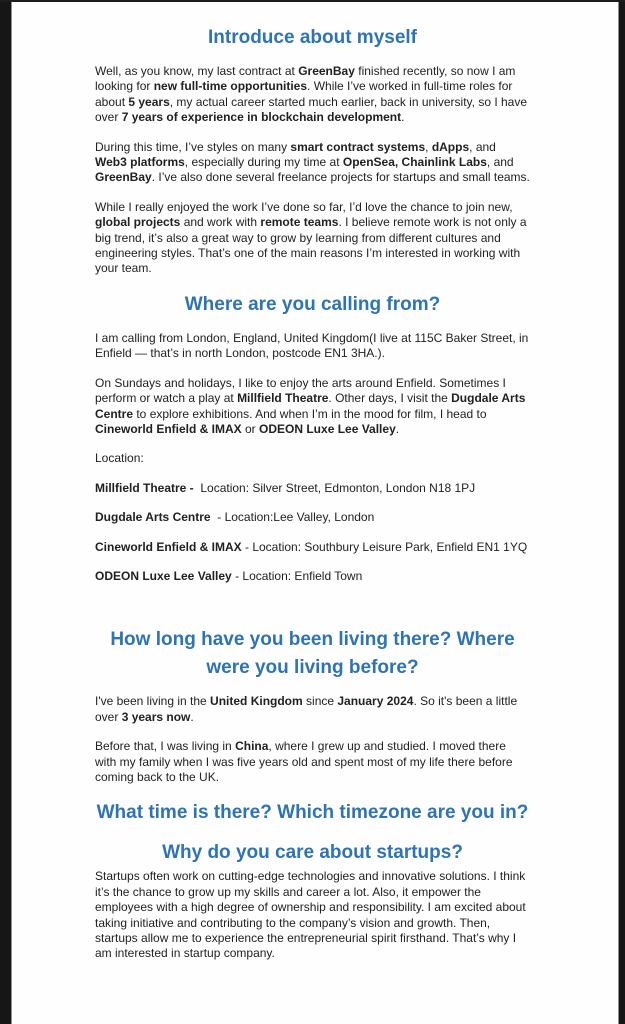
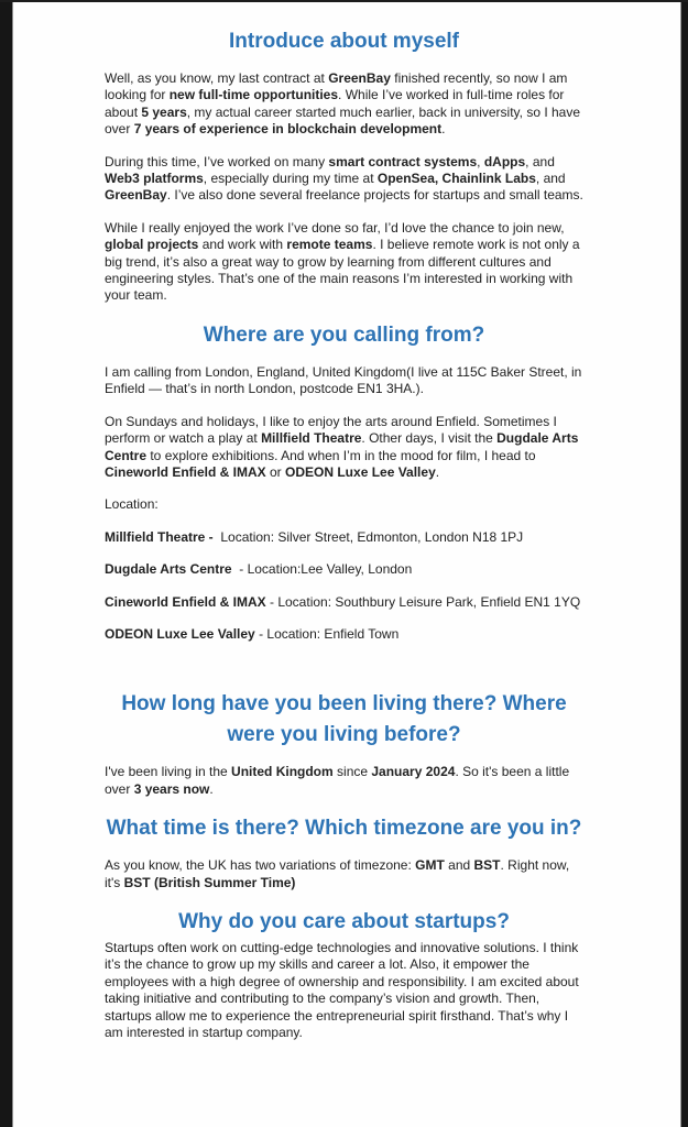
  Introduce about myself
  Well, as you know, my last contract at GreenBay finished recently, so now I am looking for new full-time opportunities. While I’ve worked in full-time roles for about 5 years, my actual career started much earlier, back in university, so I have over 7 years of experience in blockchain development.
- During this time, I’ve styles on many smart contract systems, dApps, and Web3 platforms, especially during my time at OpenSea, Chainlink Labs, and GreenBay. I’ve also done several freelance projects for startups and small teams.
+ During this time, I’ve worked on many smart contract systems, dApps, and Web3 platforms, especially during my time at OpenSea, Chainlink Labs, and GreenBay. I’ve also done several freelance projects for startups and small teams.
  While I really enjoyed the work I’ve done so far, I’d love the chance to join new, global projects and work with remote teams. I believe remote work is not only a big trend, it’s also a great way to grow by learning from different cultures and engineering styles. That’s one of the main reasons I’m interested in working with your team.
  Where are you calling from?
  I am calling from London, England, United Kingdom(I live at 115C Baker Street, in Enfield — that’s in north London, postcode EN1 3HA.).
  On Sundays and holidays, I like to enjoy the arts around Enfield. Sometimes I perform or watch a play at Millfield Theatre. Other days, I visit the Dugdale Arts Centre to explore exhibitions. And when I’m in the mood for film, I head to Cineworld Enfield & IMAX or ODEON Luxe Lee Valley.
  Location:
  Millfield Theatre - Location: Silver Street, Edmonton, London N18 1PJ
  Dugdale Arts Centre - Location:Lee Valley, London
  Cineworld Enfield & IMAX - Location: Southbury Leisure Park, Enfield EN1 1YQ
  ODEON Luxe Lee Valley - Location: Enfield Town
  How long have you been living there? Where
  were you living before?
  I've been living in the United Kingdom since January 2024. So it's been a little over 3 years now.
- Before that, I was living in China, where I grew up and studied. I moved there with my family when I was five years old and spent most of my life there before coming back to the UK.
  What time is there? Which timezone are you in?
+ As you know, the UK has two variations of timezone: GMT and BST. Right now, it's BST (British Summer Time)
  Why do you care about startups?
  Startups often work on cutting-edge technologies and innovative solutions. I think it’s the chance to grow up my skills and career a lot. Also, it empower the employees with a high degree of ownership and responsibility. I am excited about taking initiative and contributing to the company’s vision and growth. Then, startups allow me to experience the entrepreneurial spirit firsthand. That’s why I am interested in startup company.
